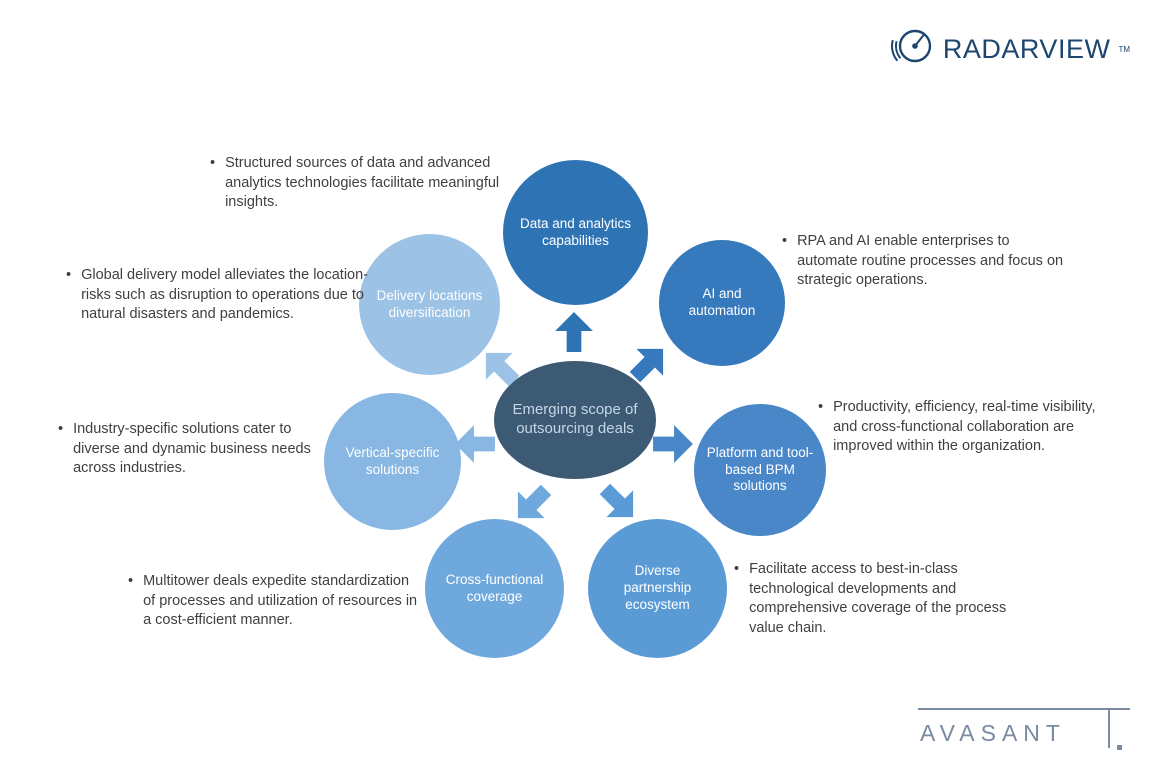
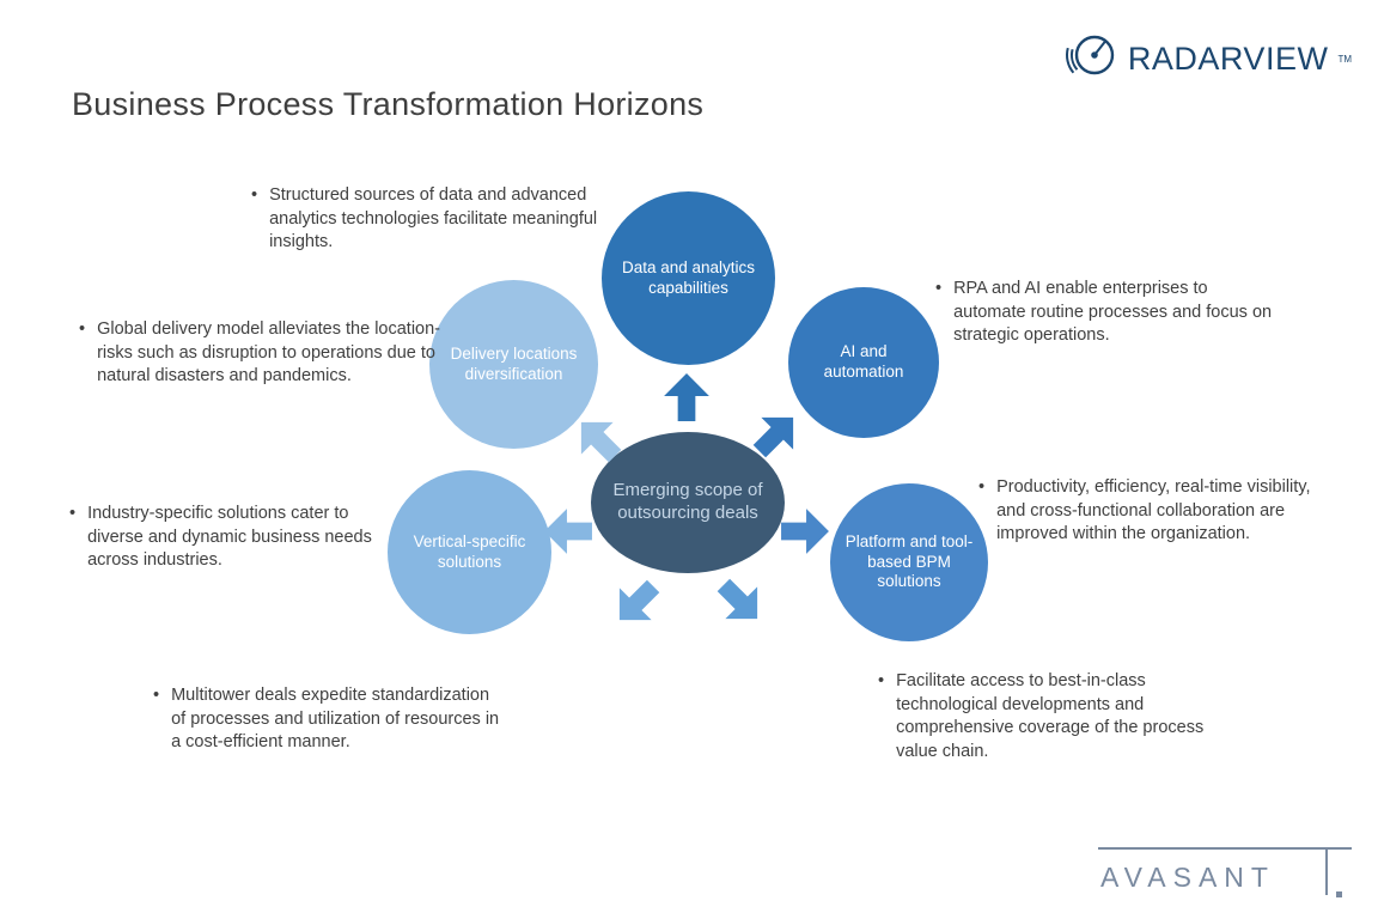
+ Business Process Transformation Horizons
  RADARVIEW
  TM
  Data and analytics capabilities
  AI and automation
  Platform and tool-based BPM solutions
- Diverse partnership ecosystem
- Cross-functional coverage
  Vertical-specific solutions
  Delivery locations diversification
  Emerging scope of outsourcing deals
  •
  Structured sources of data and advanced analytics technologies facilitate meaningful insights.
  •
  RPA and AI enable enterprises to automate routine processes and focus on strategic operations.
  •
  Global delivery model alleviates the location-risks such as disruption to operations due to natural disasters and pandemics.
  •
  Productivity, efficiency, real-time visibility, and cross-functional collaboration are improved within the organization.
  •
  Industry-specific solutions cater to diverse and dynamic business needs across industries.
  •
  Multitower deals expedite standardization of processes and utilization of resources in a cost-efficient manner.
  •
  Facilitate access to best-in-class technological developments and comprehensive coverage of the process value chain.
  AVASANT
